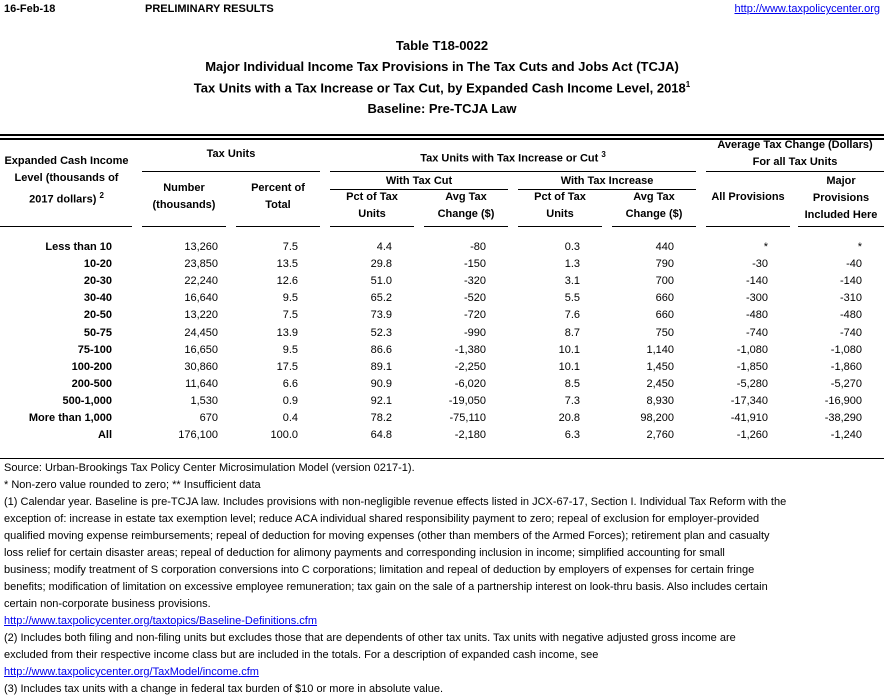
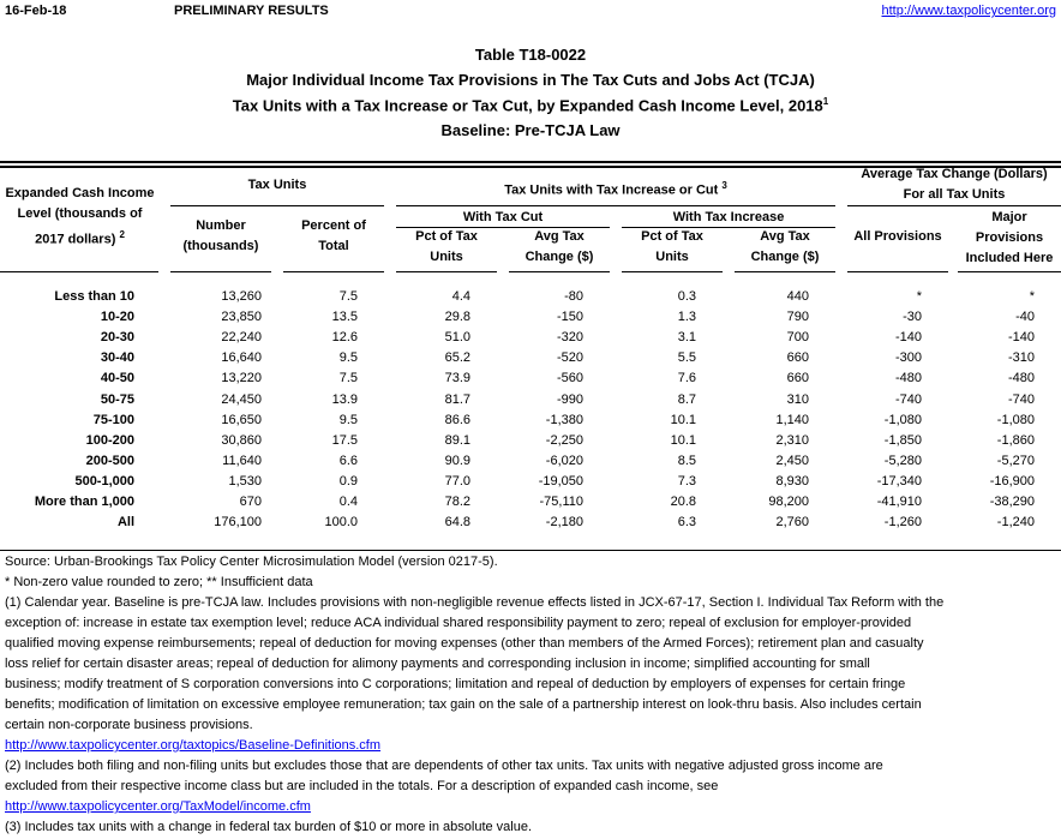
  16-Feb-18
  PRELIMINARY RESULTS
  http://www.taxpolicycenter.org
  Table T18-0022
  Major Individual Income Tax Provisions in The Tax Cuts and Jobs Act (TCJA)
  Tax Units with a Tax Increase or Tax Cut, by Expanded Cash Income Level, 20181
  Baseline: Pre-TCJA Law
  Expanded Cash Income
  Level (thousands of
  2017 dollars) 2
  Tax Units
  Number
  (thousands)
  Percent of
  Total
  Tax Units with Tax Increase or Cut 3
  With Tax Cut
  With Tax Increase
  Pct of Tax
  Units
  Avg Tax
  Change ($)
  Pct of Tax
  Units
  Avg Tax
  Change ($)
  Average Tax Change (Dollars)
  For all Tax Units
  All Provisions
  Major
  Provisions
  Included Here
  Less than 10
  13,260
  7.5
  4.4
  -80
  0.3
  440
  *
  *
  10-20
  23,850
  13.5
  29.8
  -150
  1.3
  790
  -30
  -40
  20-30
  22,240
  12.6
  51.0
  -320
  3.1
  700
  -140
  -140
  30-40
  16,640
  9.5
  65.2
  -520
  5.5
  660
  -300
  -310
- 20-50
+ 40-50
  13,220
  7.5
  73.9
- -720
+ -560
  7.6
  660
  -480
  -480
  50-75
  24,450
  13.9
- 52.3
+ 81.7
  -990
  8.7
- 750
+ 310
  -740
  -740
  75-100
  16,650
  9.5
  86.6
  -1,380
  10.1
  1,140
  -1,080
  -1,080
  100-200
  30,860
  17.5
  89.1
  -2,250
  10.1
- 1,450
+ 2,310
  -1,850
  -1,860
  200-500
  11,640
  6.6
  90.9
  -6,020
  8.5
  2,450
  -5,280
  -5,270
  500-1,000
  1,530
  0.9
- 92.1
+ 77.0
  -19,050
  7.3
  8,930
  -17,340
  -16,900
  More than 1,000
  670
  0.4
  78.2
  -75,110
  20.8
  98,200
  -41,910
  -38,290
  All
  176,100
  100.0
  64.8
  -2,180
  6.3
  2,760
  -1,260
  -1,240
- Source: Urban-Brookings Tax Policy Center Microsimulation Model (version 0217-1).
+ Source: Urban-Brookings Tax Policy Center Microsimulation Model (version 0217-5).
  * Non-zero value rounded to zero; ** Insufficient data
  (1) Calendar year. Baseline is pre-TCJA law. Includes provisions with non-negligible revenue effects listed in JCX-67-17, Section I. Individual Tax Reform with the
  exception of: increase in estate tax exemption level; reduce ACA individual shared responsibility payment to zero; repeal of exclusion for employer-provided
  qualified moving expense reimbursements; repeal of deduction for moving expenses (other than members of the Armed Forces); retirement plan and casualty
  loss relief for certain disaster areas; repeal of deduction for alimony payments and corresponding inclusion in income; simplified accounting for small
  business; modify treatment of S corporation conversions into C corporations; limitation and repeal of deduction by employers of expenses for certain fringe
  benefits; modification of limitation on excessive employee remuneration; tax gain on the sale of a partnership interest on look-thru basis. Also includes certain
  certain non-corporate business provisions.
  http://www.taxpolicycenter.org/taxtopics/Baseline-Definitions.cfm
  (2) Includes both filing and non-filing units but excludes those that are dependents of other tax units. Tax units with negative adjusted gross income are
  excluded from their respective income class but are included in the totals. For a description of expanded cash income, see
  http://www.taxpolicycenter.org/TaxModel/income.cfm
  (3) Includes tax units with a change in federal tax burden of $10 or more in absolute value.
